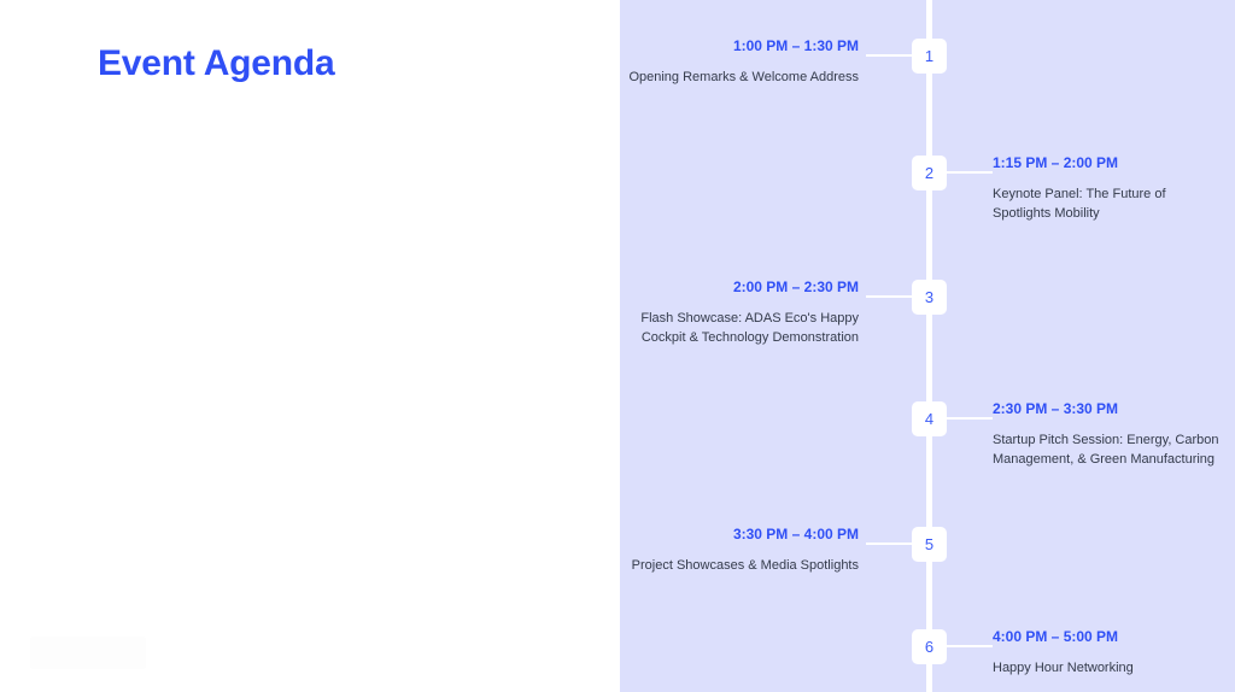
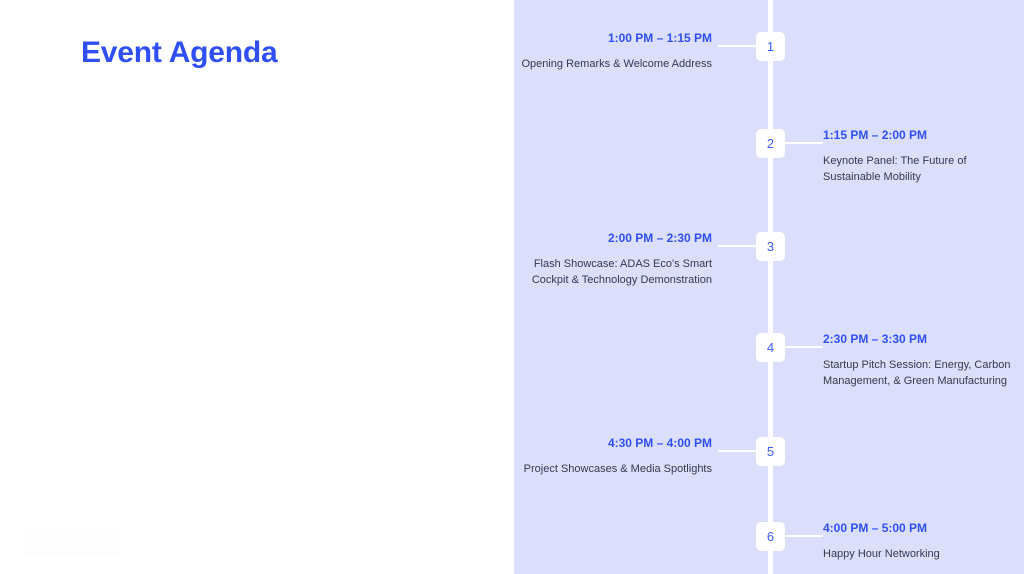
  Event Agenda
  1
- 1:00 PM – 1:30 PM
+ 1:00 PM – 1:15 PM
  Opening Remarks & Welcome Address
  2
  1:15 PM – 2:00 PM
- Keynote Panel: The Future of Spotlights Mobility
+ Keynote Panel: The Future of Sustainable Mobility
  3
  2:00 PM – 2:30 PM
- Flash Showcase: ADAS Eco's Happy Cockpit & Technology Demonstration
+ Flash Showcase: ADAS Eco's Smart Cockpit & Technology Demonstration
  4
  2:30 PM – 3:30 PM
  Startup Pitch Session: Energy, Carbon Management, & Green Manufacturing
  5
- 3:30 PM – 4:00 PM
+ 4:30 PM – 4:00 PM
  Project Showcases & Media Spotlights
  6
  4:00 PM – 5:00 PM
  Happy Hour Networking
